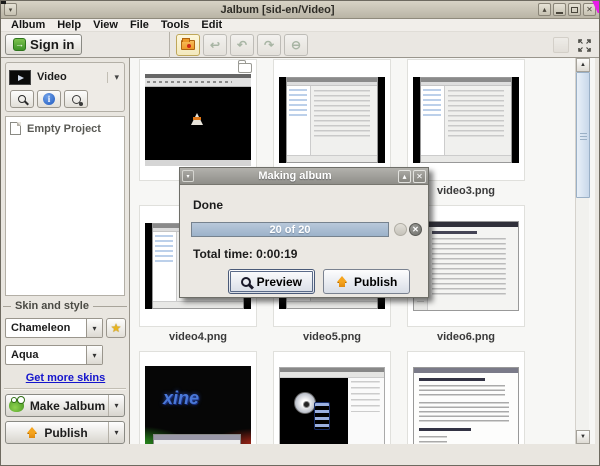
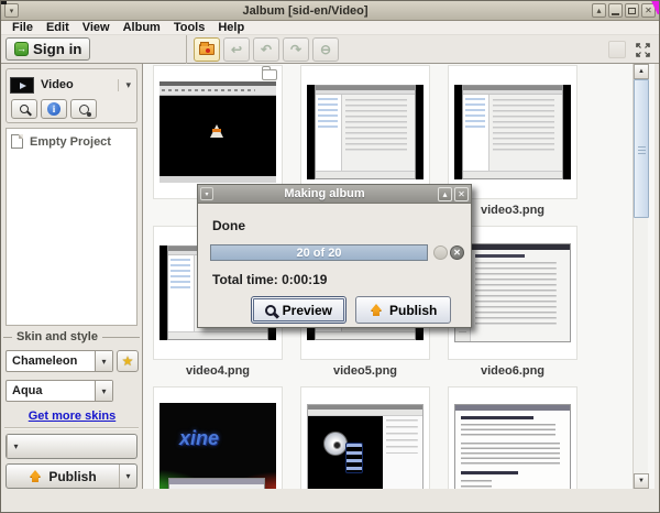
  Jalbum [sid-en/Video]
  ▴
- Album
+ File
- Help
+ Edit
  View
- File
+ Album
  Tools
- Edit
+ Help
  →
  Sign in
  ↩
  ↶
  ↷
  ⊖
  Video
  ▾
  i
  Empty Project
  Skin and style
  Chameleon
  ▾
  ★
  Aqua
  ▾
  Get more skins
- Make Jalbum
  ▾
  Publish
  ▾
  video3.png
  video4.png
  video5.png
  video6.png
  xine
  Making album
  ▴
  ✕
  Done
  20 of 20
  ✕
  Total time: 0:00:19
  Preview
  Publish
